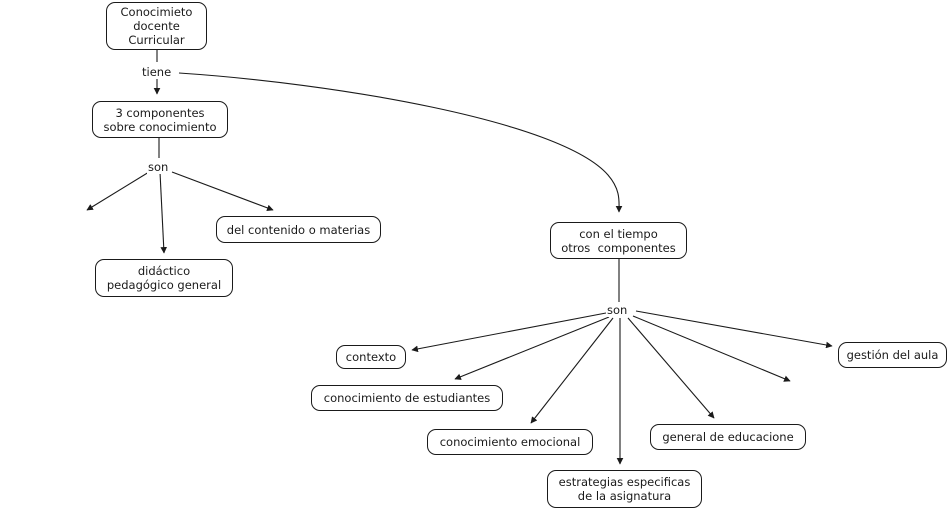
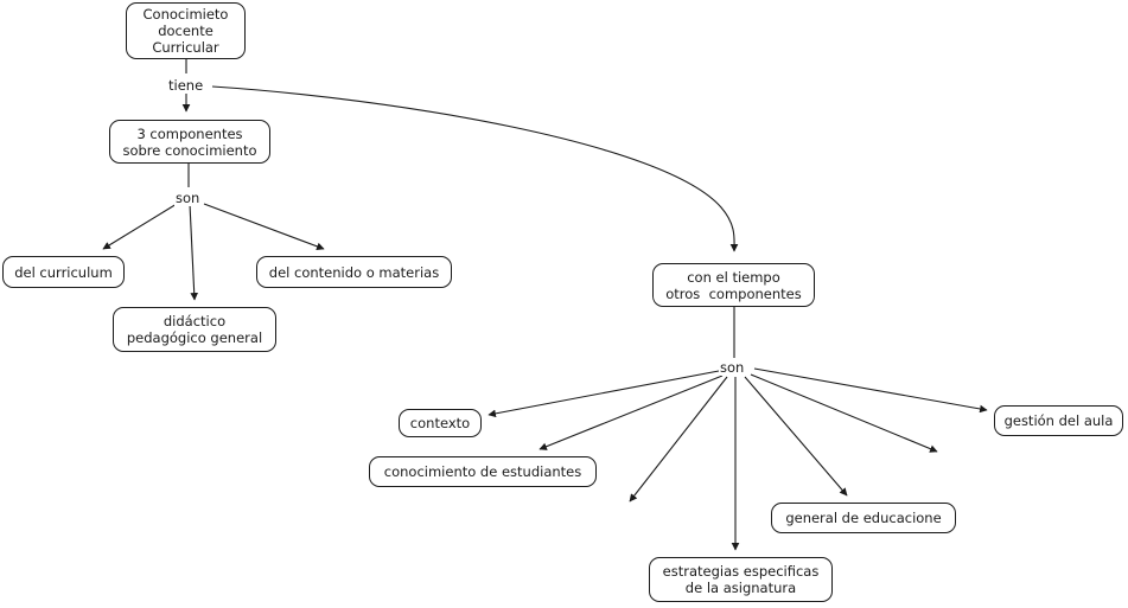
  Conocimieto
  docente
  Curricular
  3 componentes
  sobre conocimiento
+ del curriculum
  del contenido o materias
  didáctico
  pedagógico general
  con el tiempo
  otros componentes
  contexto
  conocimiento de estudiantes
- conocimiento emocional
  estrategias especificas
  de la asignatura
  general de educacione
  gestión del aula
  tiene
  son
  son
